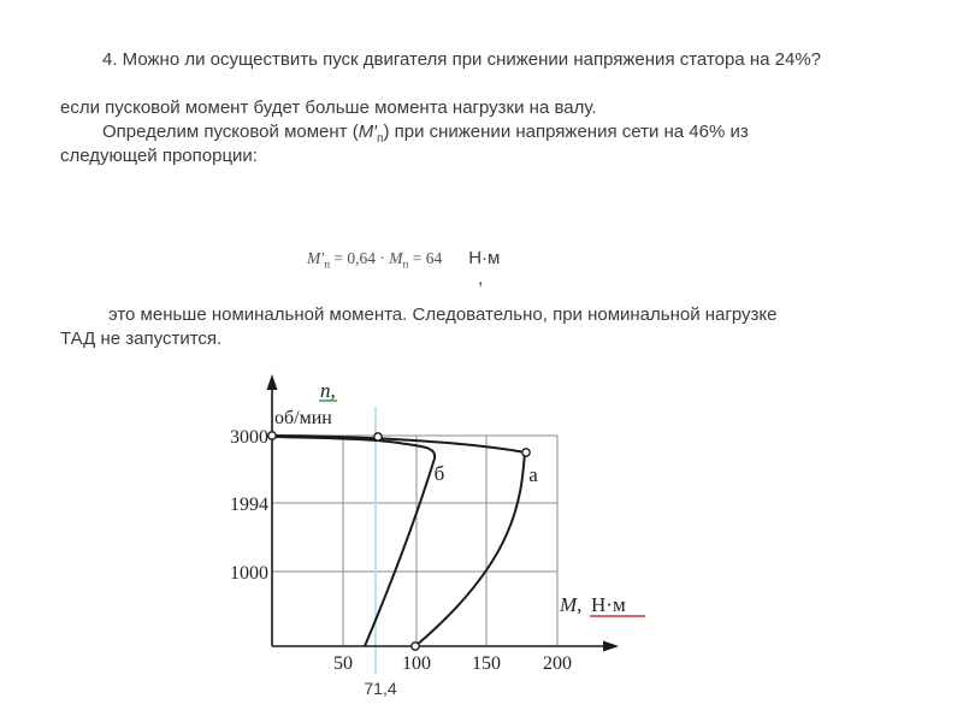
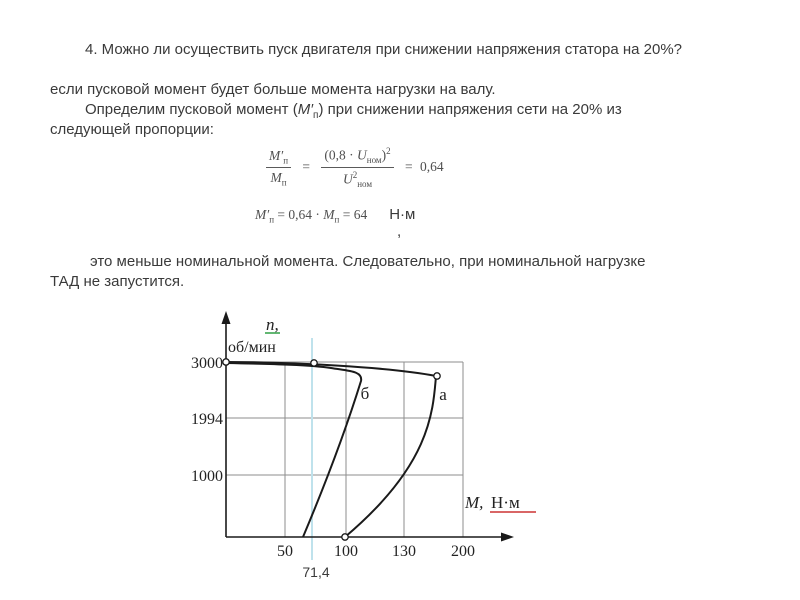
- 4. Можно ли осуществить пуск двигателя при снижении напряжения статора на 24%?
+ 4. Можно ли осуществить пуск двигателя при снижении напряжения статора на 20%?
  если пусковой момент будет больше момента нагрузки на валу.
- Определим пусковой момент (M′п) при снижении напряжения сети на 46% из
+ Определим пусковой момент (M′п) при снижении напряжения сети на 20% из
  следующей пропорции:
+ M′п
+ Mп
+ =
+ (0,8 · Uном)2
+ U2ном
+ = 0,64
  M′п = 0,64 · Mп = 64 Н·м
  ,
  это меньше номинальной момента. Следовательно, при номинальной нагрузке
  ТАД не запустится.
  3000
  1994
  1000
  50
  100
- 150
+ 130
  200
  n,
  об/мин
  M,
  Н·м
  б
  а
  71,4
